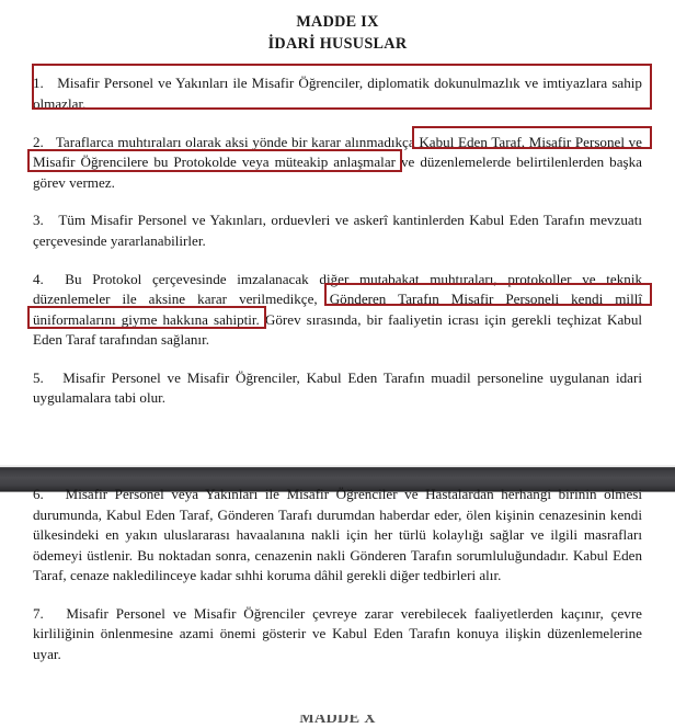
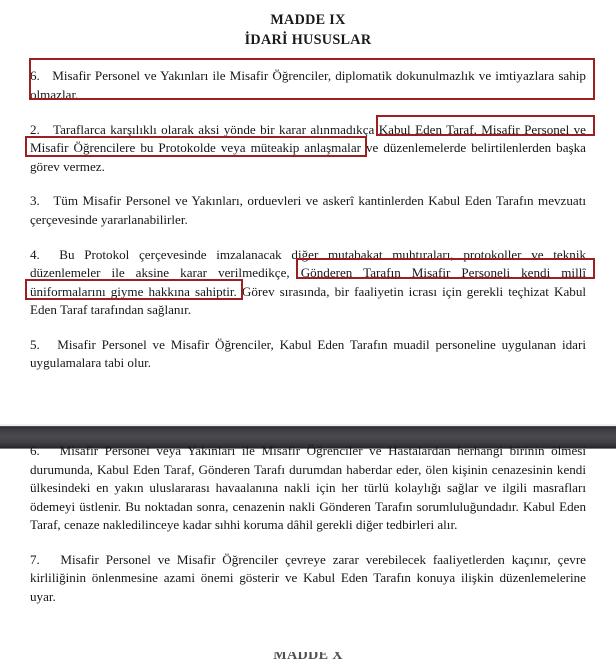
  MADDE IX
  İDARİ HUSUSLAR
- 1. Misafir Personel ve Yakınları ile Misafir Öğrenciler, diplomatik dokunulmazlık ve imtiyazlara sahip olmazlar.
+ 6. Misafir Personel ve Yakınları ile Misafir Öğrenciler, diplomatik dokunulmazlık ve imtiyazlara sahip olmazlar.
- 2. Taraflarca muhtıraları olarak aksi yönde bir karar alınmadıkça Kabul Eden Taraf, Misafir Personel ve Misafir Öğrencilere bu Protokolde veya müteakip anlaşmalar ve düzenlemelerde belirtilenlerden başka görev vermez.
+ 2. Taraflarca karşılıklı olarak aksi yönde bir karar alınmadıkça Kabul Eden Taraf, Misafir Personel ve Misafir Öğrencilere bu Protokolde veya müteakip anlaşmalar ve düzenlemelerde belirtilenlerden başka görev vermez.
  3. Tüm Misafir Personel ve Yakınları, orduevleri ve askerî kantinlerden Kabul Eden Tarafın mevzuatı çerçevesinde yararlanabilirler.
  4. Bu Protokol çerçevesinde imzalanacak diğer mutabakat muhtıraları, protokoller ve teknik düzenlemeler ile aksine karar verilmedikçe, Gönderen Tarafın Misafir Personeli kendi millî üniformalarını giyme hakkına sahiptir. Görev sırasında, bir faaliyetin icrası için gerekli teçhizat Kabul Eden Taraf tarafından sağlanır.
  5. Misafir Personel ve Misafir Öğrenciler, Kabul Eden Tarafın muadil personeline uygulanan idari uygulamalara tabi olur.
  6. Misafir Personel veya Yakınları ile Misafir Öğrenciler ve Hastalardan herhangi birinin ölmesi durumunda, Kabul Eden Taraf, Gönderen Tarafı durumdan haberdar eder, ölen kişinin cenazesinin kendi ülkesindeki en yakın uluslararası havaalanına nakli için her türlü kolaylığı sağlar ve ilgili masrafları ödemeyi üstlenir. Bu noktadan sonra, cenazenin nakli Gönderen Tarafın sorumluluğundadır. Kabul Eden Taraf, cenaze nakledilinceye kadar sıhhi koruma dâhil gerekli diğer tedbirleri alır.
  7. Misafir Personel ve Misafir Öğrenciler çevreye zarar verebilecek faaliyetlerden kaçınır, çevre kirliliğinin önlenmesine azami önemi gösterir ve Kabul Eden Tarafın konuya ilişkin düzenlemelerine uyar.
  MADDE X
